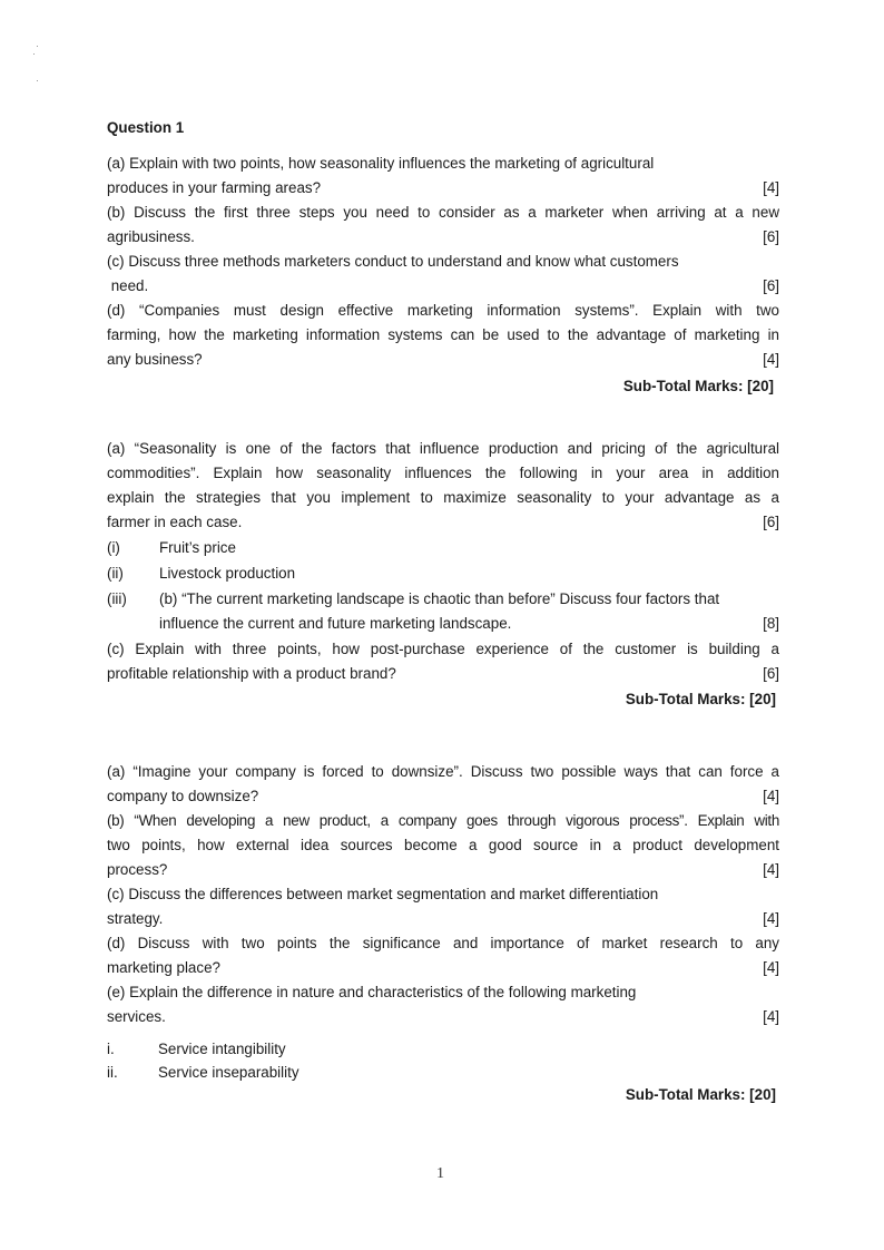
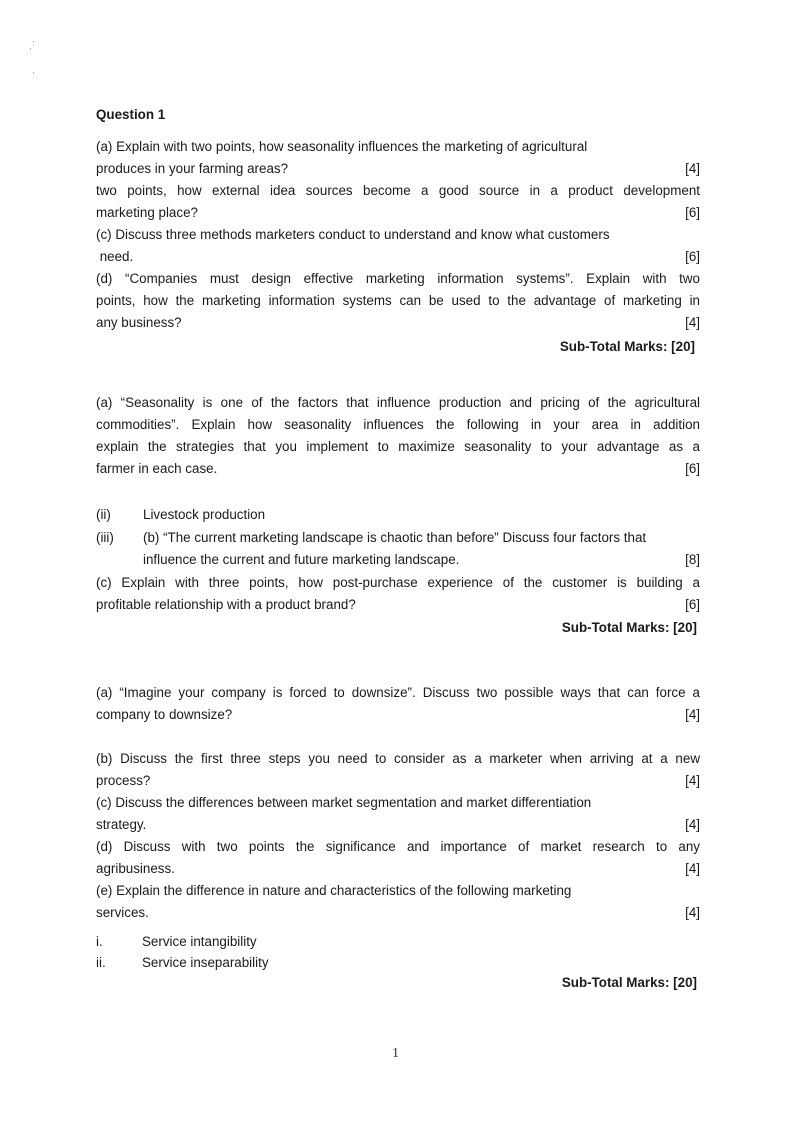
  Question 1
  (a) Explain with two points, how seasonality influences the marketing of agricultural
  produces in your farming areas?
  [4]
- (b) Discuss the first three steps you need to consider as a marketer when arriving at a new
+ two points, how external idea sources become a good source in a product development
- agribusiness.
+ marketing place?
  [6]
  (c) Discuss three methods marketers conduct to understand and know what customers
  need.
  [6]
  (d) “Companies must design effective marketing information systems”. Explain with two
- farming, how the marketing information systems can be used to the advantage of marketing in
+ points, how the marketing information systems can be used to the advantage of marketing in
  any business?
  [4]
  Sub-Total Marks: [20]
  (a) “Seasonality is one of the factors that influence production and pricing of the agricultural
  commodities”. Explain how seasonality influences the following in your area in addition
  explain the strategies that you implement to maximize seasonality to your advantage as a
  farmer in each case.
  [6]
- (i) Fruit’s price
  (ii) Livestock production
  (iii) (b) “The current marketing landscape is chaotic than before” Discuss four factors that
  influence the current and future marketing landscape.
  [8]
  (c) Explain with three points, how post-purchase experience of the customer is building a
  profitable relationship with a product brand?
  [6]
  Sub-Total Marks: [20]
  (a) “Imagine your company is forced to downsize”. Discuss two possible ways that can force a
  company to downsize?
  [4]
- (b) “When developing a new product, a company goes through vigorous process”. Explain with
- two points, how external idea sources become a good source in a product development
+ (b) Discuss the first three steps you need to consider as a marketer when arriving at a new
  process?
  [4]
  (c) Discuss the differences between market segmentation and market differentiation
  strategy.
  [4]
  (d) Discuss with two points the significance and importance of market research to any
- marketing place?
+ agribusiness.
  [4]
  (e) Explain the difference in nature and characteristics of the following marketing
  services.
  [4]
  i. Service intangibility
  ii. Service inseparability
  Sub-Total Marks: [20]
  1
